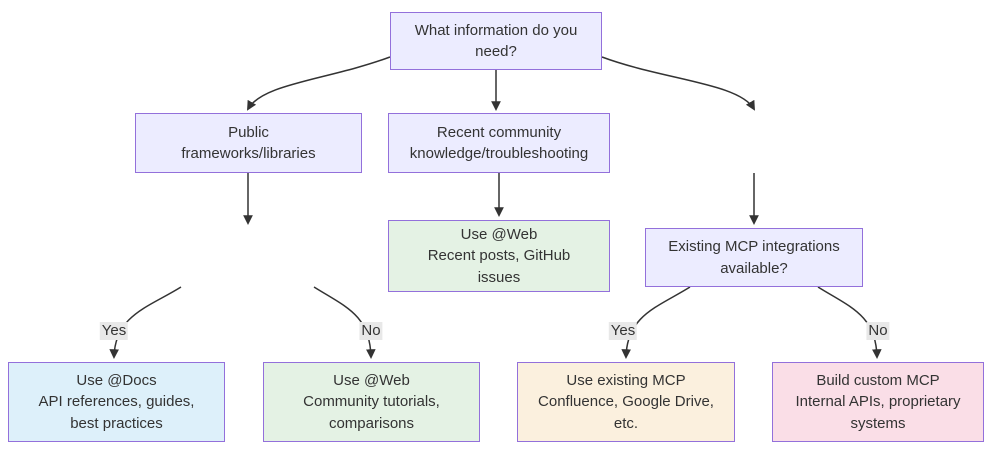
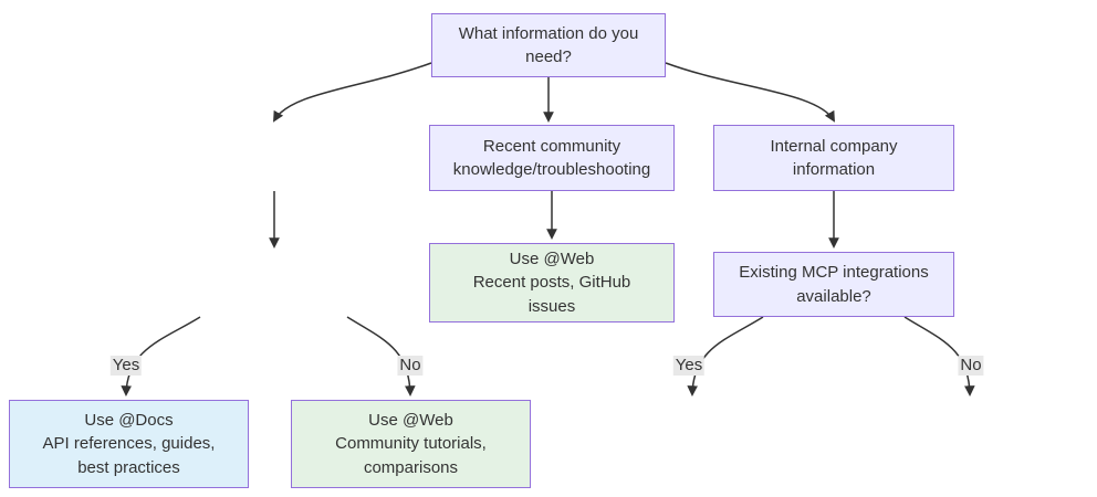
  What information do you
  need?
- Public
- frameworks/libraries
  Recent community
  knowledge/troubleshooting
+ Internal company
+ information
  Use @Web
  Recent posts, GitHub
  issues
  Existing MCP integrations
  available?
  Use @Docs
  API references, guides,
  best practices
  Use @Web
  Community tutorials,
  comparisons
- Use existing MCP
- Confluence, Google Drive,
- etc.
- Build custom MCP
- Internal APIs, proprietary
- systems
  Yes
  No
  Yes
  No
